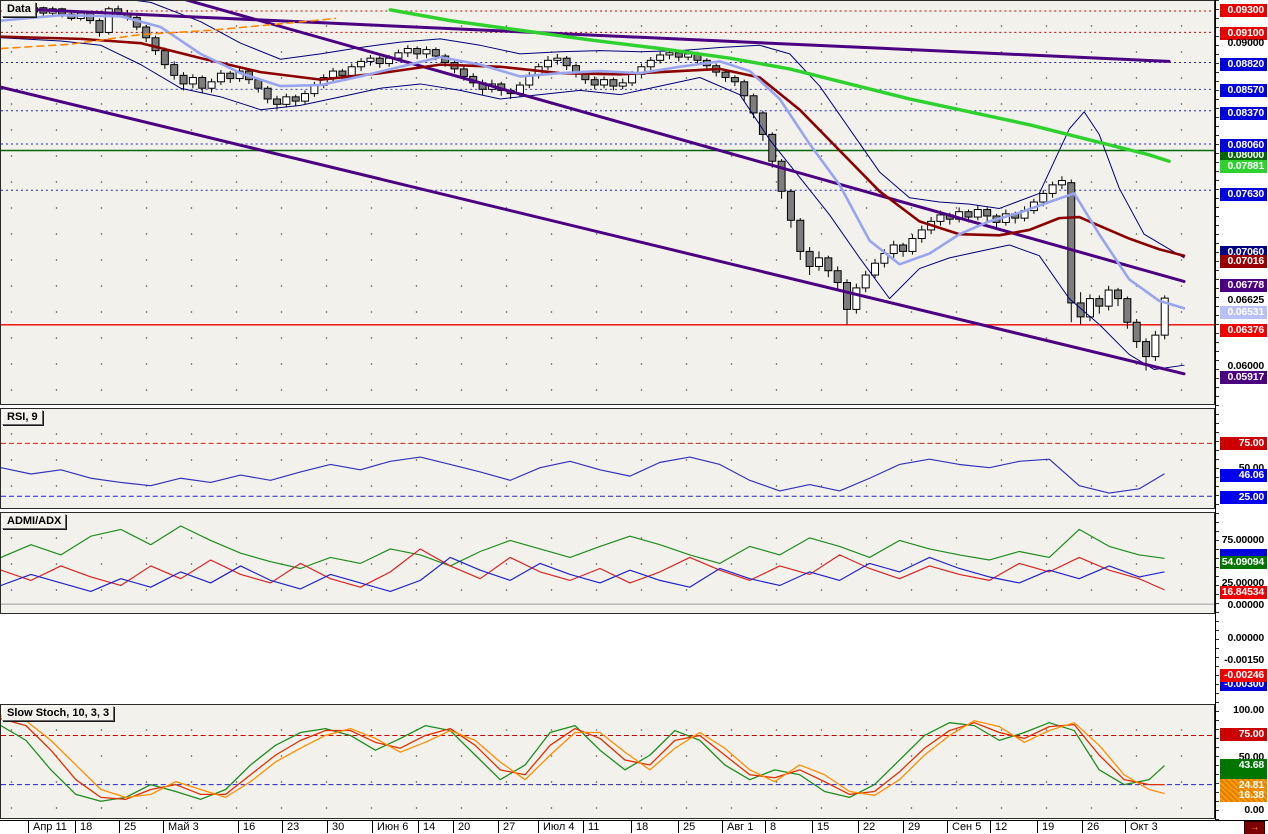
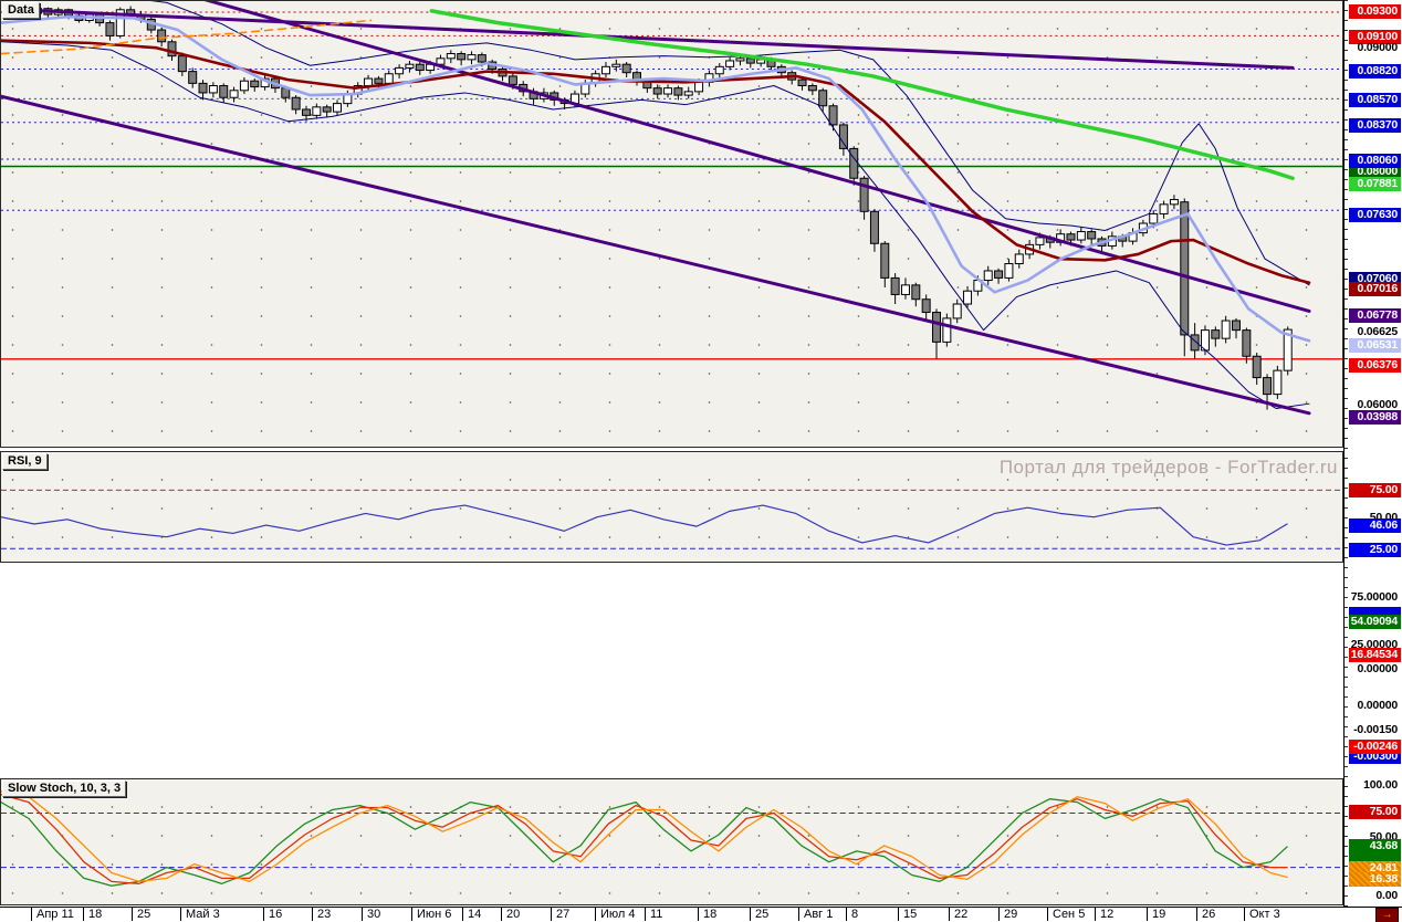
  Data
  RSI, 9
- ADMI/ADX
  Slow Stoch, 10, 3, 3
+ Портал для трейдеров - ForTrader.ru
  0.09300
  0.09100
  0.09000
  0.08820
  0.08570
  0.08370
  0.08000
  0.08060
  0.07881
  0.07630
  0.07060
  0.07016
  0.06778
  0.06625
  0.06531
  0.06376
  0.06000
- 0.05917
+ 0.03988
  50.00
  75.00
  46.06
  25.00
  75.00000
  54.09094
  25.00000
  16.84534
  0.00000
  0.00000
  -0.00150
  -0.00300
  -0.00246
  100.00
  75.00
  50.00
  43.68
  24.81
  16.38
  0.00
  Апр 11
  18
  25
  Май 3
  16
  23
  30
  Июн 6
  14
  20
  27
  Июл 4
  11
  18
  25
  Авг 1
  8
  15
  22
  29
  Сен 5
  12
  19
  26
  Окт 3
  →
